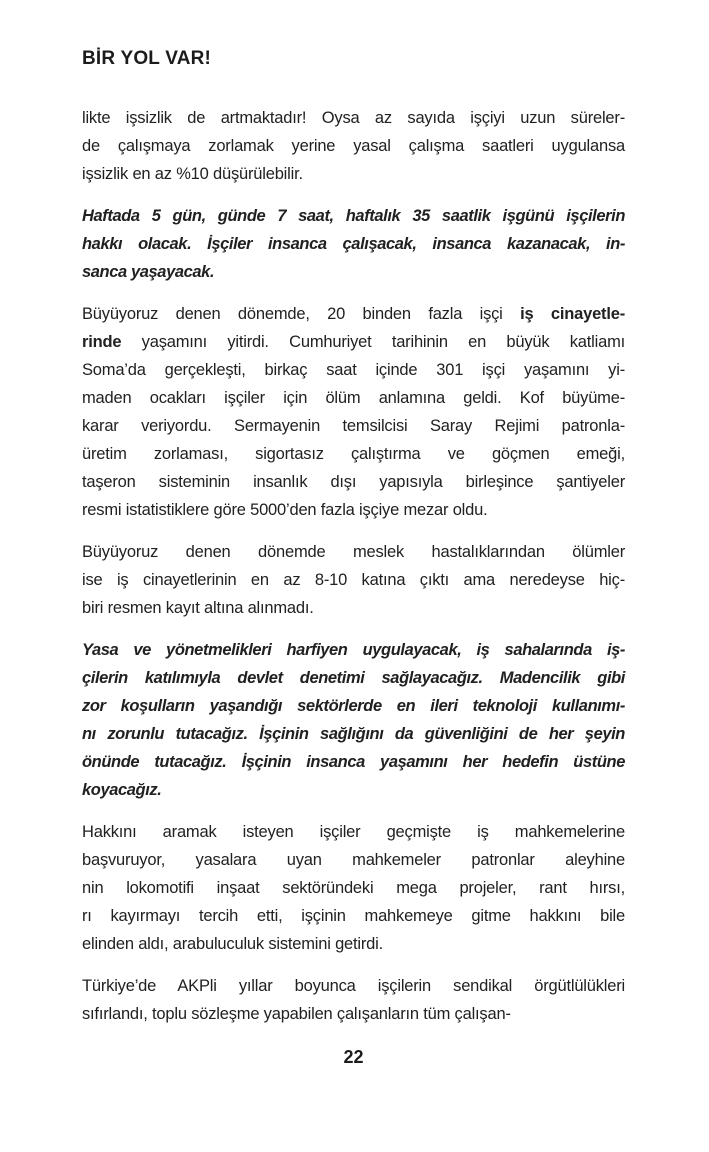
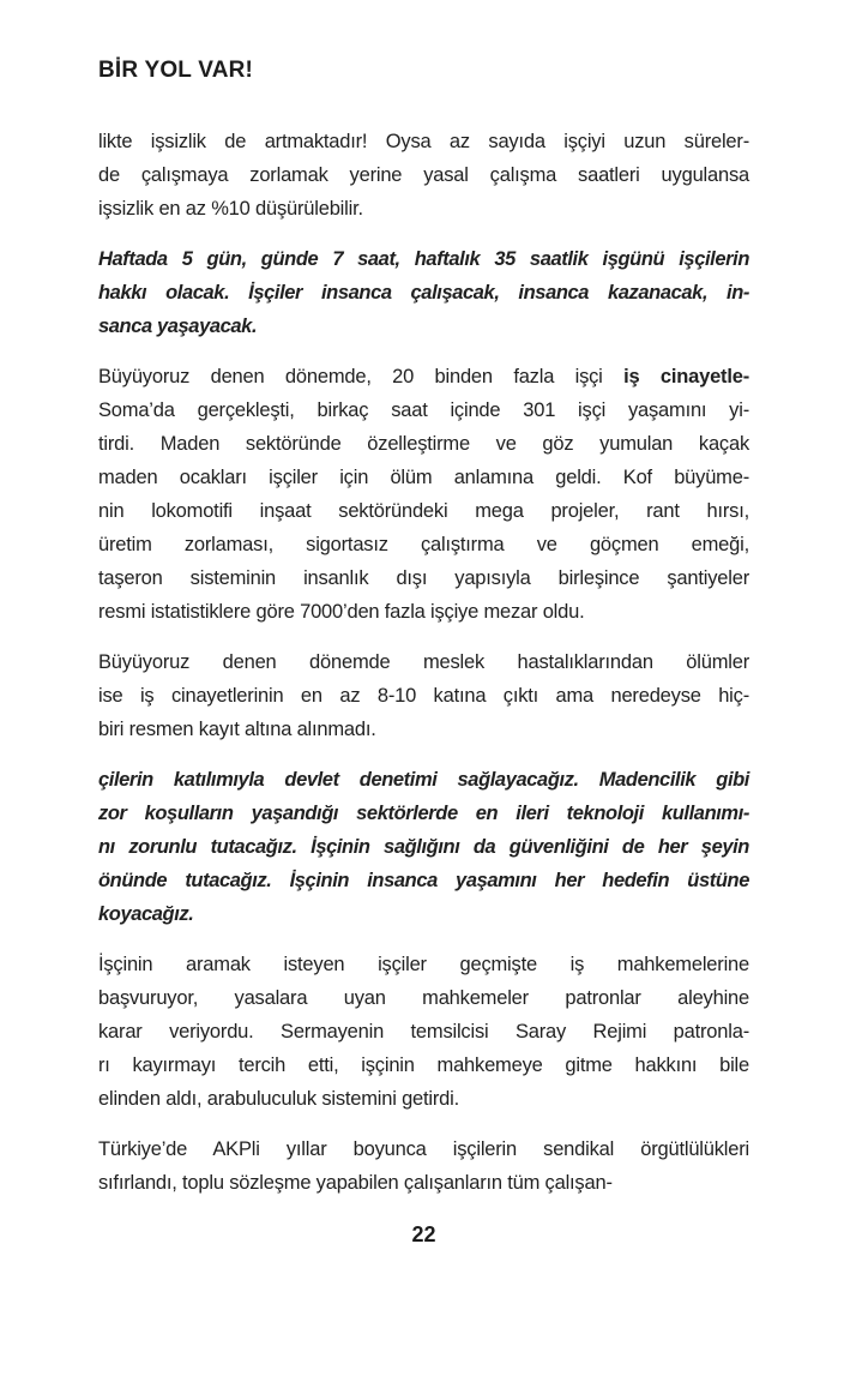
  BİR YOL VAR!
  likte işsizlik de artmaktadır! Oysa az sayıda işçiyi uzun süreler-
  de çalışmaya zorlamak yerine yasal çalışma saatleri uygulansa
  işsizlik en az %10 düşürülebilir.
  Haftada 5 gün, günde 7 saat, haftalık 35 saatlik işgünü işçilerin
  hakkı olacak. İşçiler insanca çalışacak, insanca kazanacak, in-
  sanca yaşayacak.
  Büyüyoruz denen dönemde, 20 binden fazla işçi iş cinayetle-
- rinde yaşamını yitirdi. Cumhuriyet tarihinin en büyük katliamı
  Soma’da gerçekleşti, birkaç saat içinde 301 işçi yaşamını yi-
+ tirdi. Maden sektöründe özelleştirme ve göz yumulan kaçak
  maden ocakları işçiler için ölüm anlamına geldi. Kof büyüme-
- karar veriyordu. Sermayenin temsilcisi Saray Rejimi patronla-
+ nin lokomotifi inşaat sektöründeki mega projeler, rant hırsı,
  üretim zorlaması, sigortasız çalıştırma ve göçmen emeği,
  taşeron sisteminin insanlık dışı yapısıyla birleşince şantiyeler
- resmi istatistiklere göre 5000’den fazla işçiye mezar oldu.
+ resmi istatistiklere göre 7000’den fazla işçiye mezar oldu.
  Büyüyoruz denen dönemde meslek hastalıklarından ölümler
  ise iş cinayetlerinin en az 8-10 katına çıktı ama neredeyse hiç-
  biri resmen kayıt altına alınmadı.
- Yasa ve yönetmelikleri harfiyen uygulayacak, iş sahalarında iş-
  çilerin katılımıyla devlet denetimi sağlayacağız. Madencilik gibi
  zor koşulların yaşandığı sektörlerde en ileri teknoloji kullanımı-
  nı zorunlu tutacağız. İşçinin sağlığını da güvenliğini de her şeyin
  önünde tutacağız. İşçinin insanca yaşamını her hedefin üstüne
  koyacağız.
- Hakkını aramak isteyen işçiler geçmişte iş mahkemelerine
+ İşçinin aramak isteyen işçiler geçmişte iş mahkemelerine
  başvuruyor, yasalara uyan mahkemeler patronlar aleyhine
- nin lokomotifi inşaat sektöründeki mega projeler, rant hırsı,
+ karar veriyordu. Sermayenin temsilcisi Saray Rejimi patronla-
  rı kayırmayı tercih etti, işçinin mahkemeye gitme hakkını bile
  elinden aldı, arabuluculuk sistemini getirdi.
  Türkiye’de AKPli yıllar boyunca işçilerin sendikal örgütlülükleri
  sıfırlandı, toplu sözleşme yapabilen çalışanların tüm çalışan-
  22
